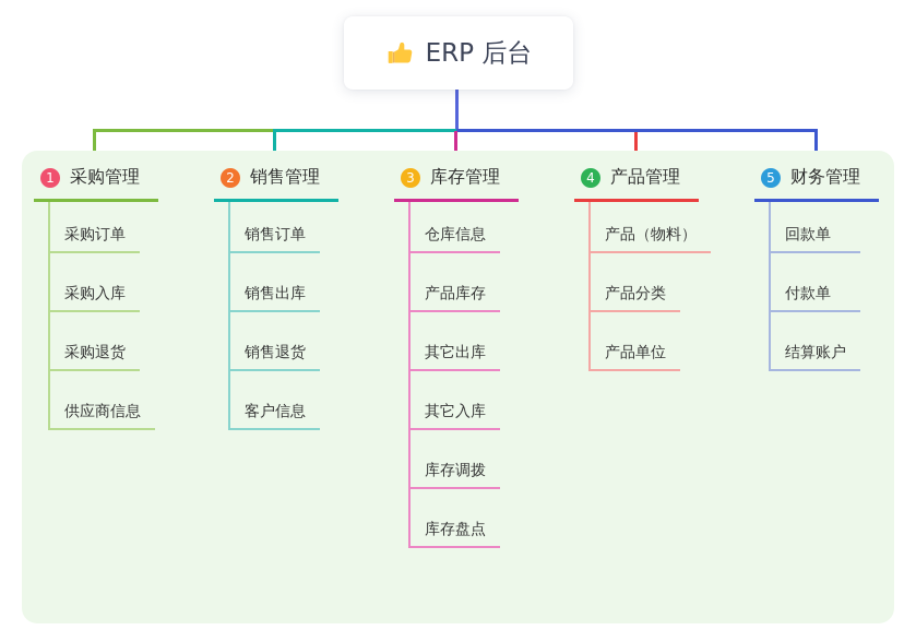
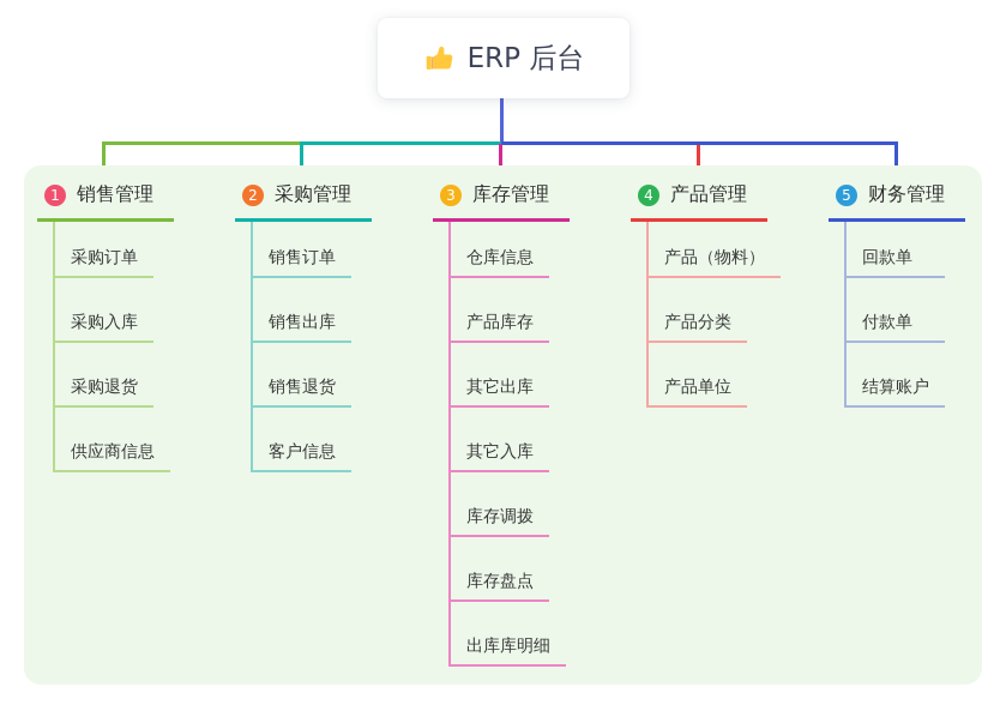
  ERP 后台
  1
- 采购管理
+ 销售管理
  采购订单
  采购入库
  采购退货
  供应商信息
  2
- 销售管理
+ 采购管理
  销售订单
  销售出库
  销售退货
  客户信息
  3
  库存管理
  仓库信息
  产品库存
  其它出库
  其它入库
  库存调拨
  库存盘点
+ 出库库明细
  4
  产品管理
  产品（物料）
  产品分类
  产品单位
  5
  财务管理
  回款单
  付款单
  结算账户
